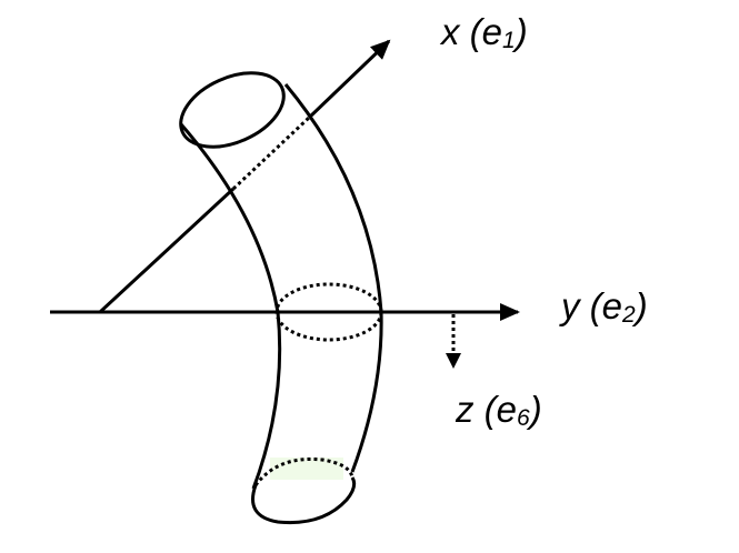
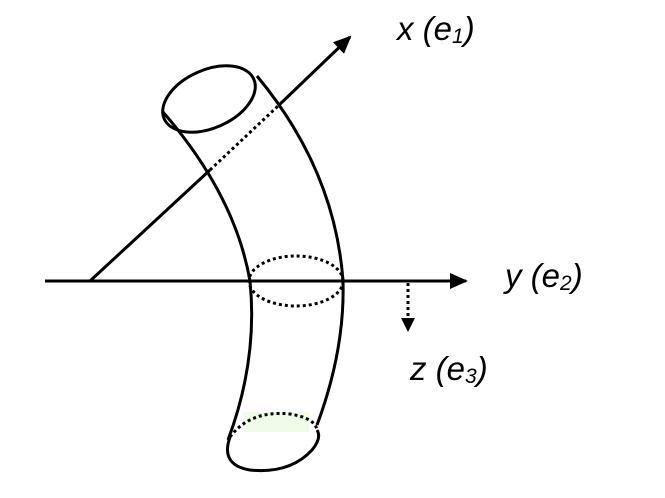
  x (e1)
  y (e2)
- z (e6)
+ z (e3)
